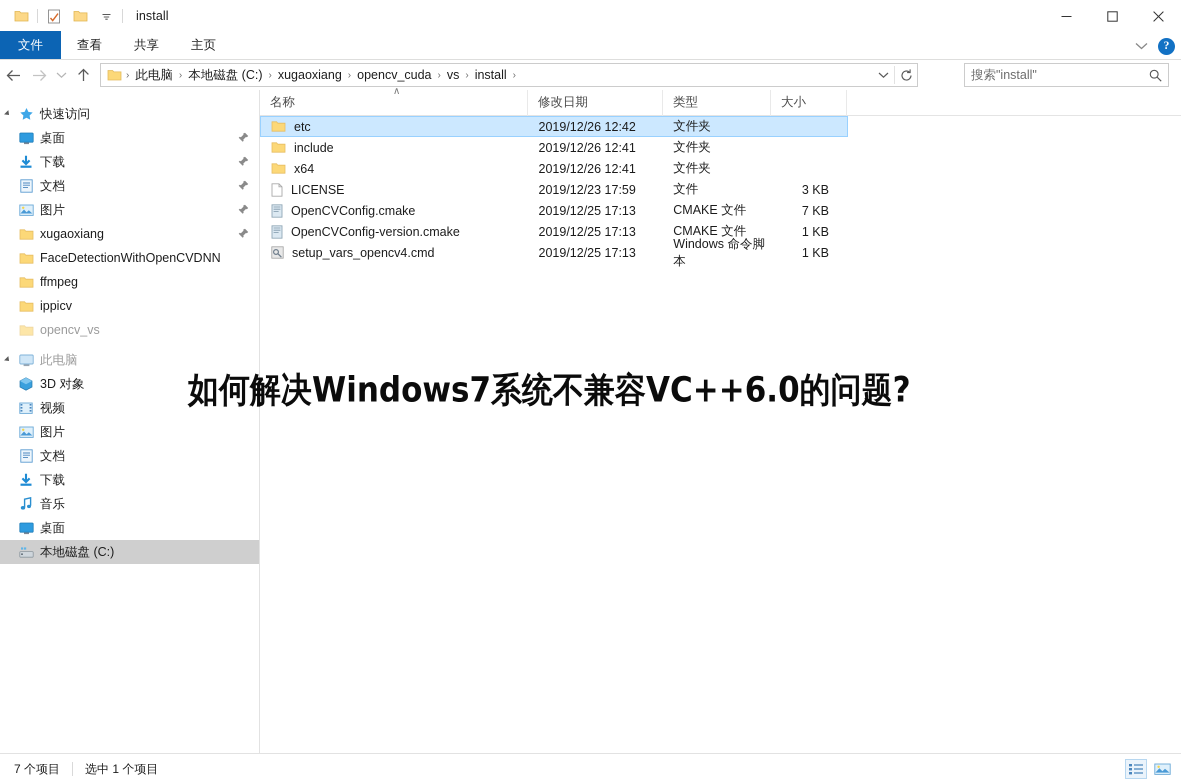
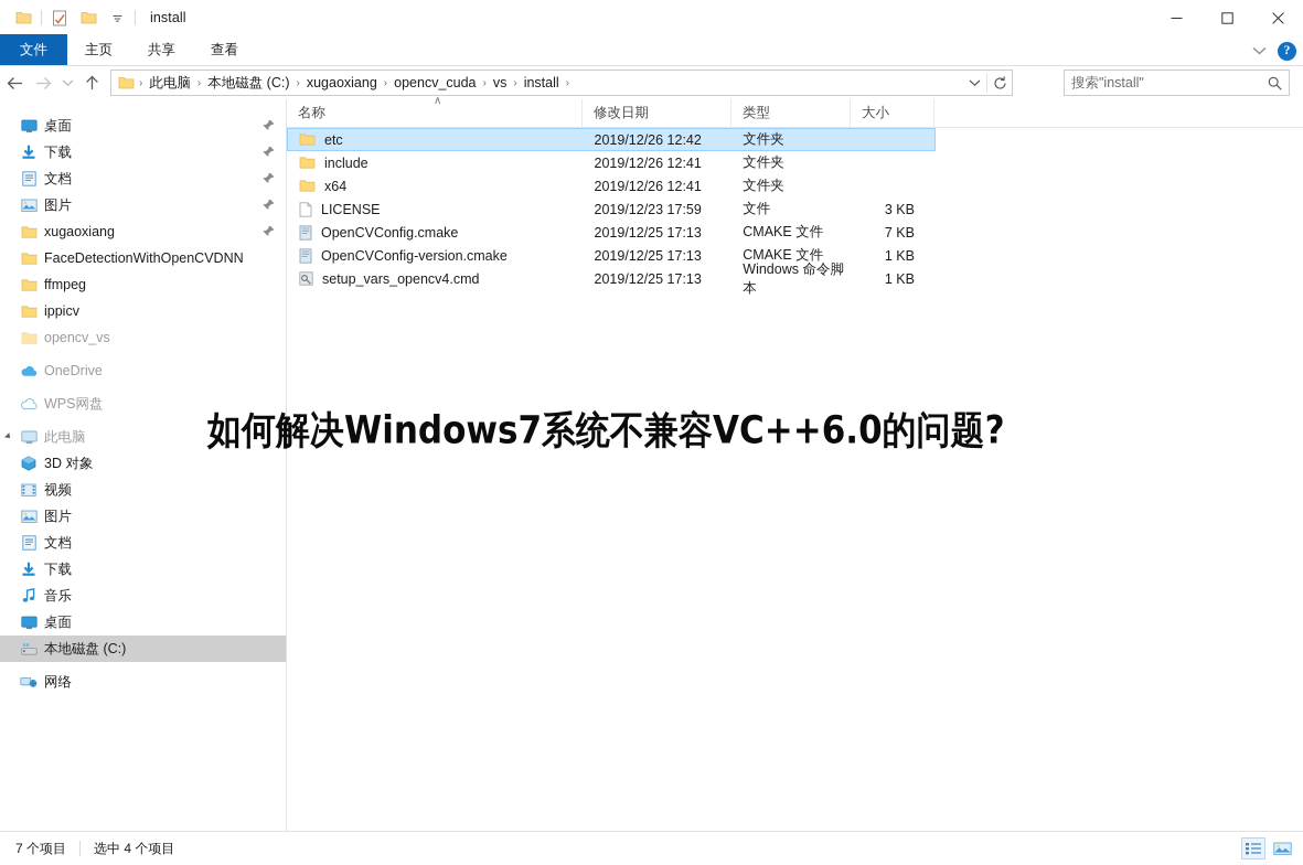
  install
  文件
- 查看
+ 主页
  共享
- 主页
+ 查看
  ?
  ›
  此电脑
  ›
  本地磁盘 (C:)
  ›
  xugaoxiang
  ›
  opencv_cuda
  ›
  vs
  ›
  install
  ›
  搜索"install"
- 快速访问
  桌面
  下载
  文档
  图片
  xugaoxiang
  FaceDetectionWithOpenCVDNN
  ffmpeg
  ippicv
  opencv_vs
+ OneDrive
+ WPS网盘
  此电脑
  3D 对象
  视频
  图片
  文档
  下载
  音乐
  桌面
  本地磁盘 (C:)
+ 网络
  名称
  ∧
  修改日期
  类型
  大小
  etc
  2019/12/26 12:42
  文件夹
  include
  2019/12/26 12:41
  文件夹
  x64
  2019/12/26 12:41
  文件夹
  LICENSE
  2019/12/23 17:59
  文件
  3 KB
  OpenCVConfig.cmake
  2019/12/25 17:13
  CMAKE 文件
  7 KB
  OpenCVConfig-version.cmake
  2019/12/25 17:13
  CMAKE 文件
  1 KB
  setup_vars_opencv4.cmd
  2019/12/25 17:13
  Windows 命令脚本
  1 KB
  如何解决Windows7系统不兼容VC++6.0的问题?
  7 个项目
- 选中 1 个项目
+ 选中 4 个项目
